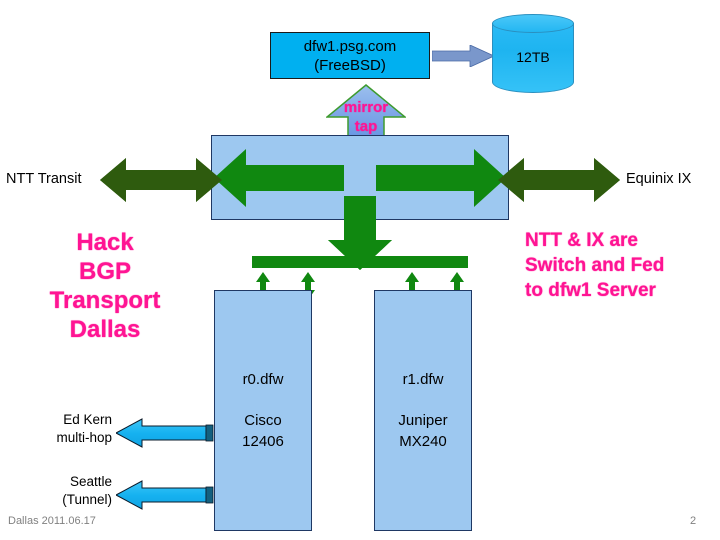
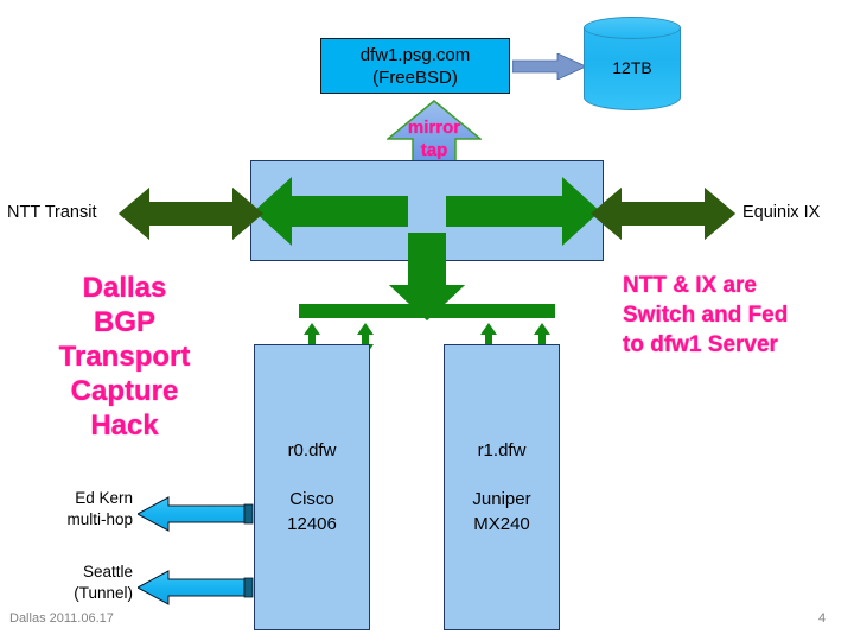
  dfw1.psg.com
  (FreeBSD)
  12TB
  mirror
  tap
  NTT Transit
  Equinix IX
- Hack
+ Dallas
  BGP
  Transport
+ Capture
- Dallas
+ Hack
  NTT & IX are
  Switch and Fed
  to dfw1 Server
  r0.dfw
  Cisco
  12406
  r1.dfw
  Juniper
  MX240
  Ed Kern
  multi-hop
  Seattle
  (Tunnel)
  Dallas 2011.06.17
- 2
+ 4
